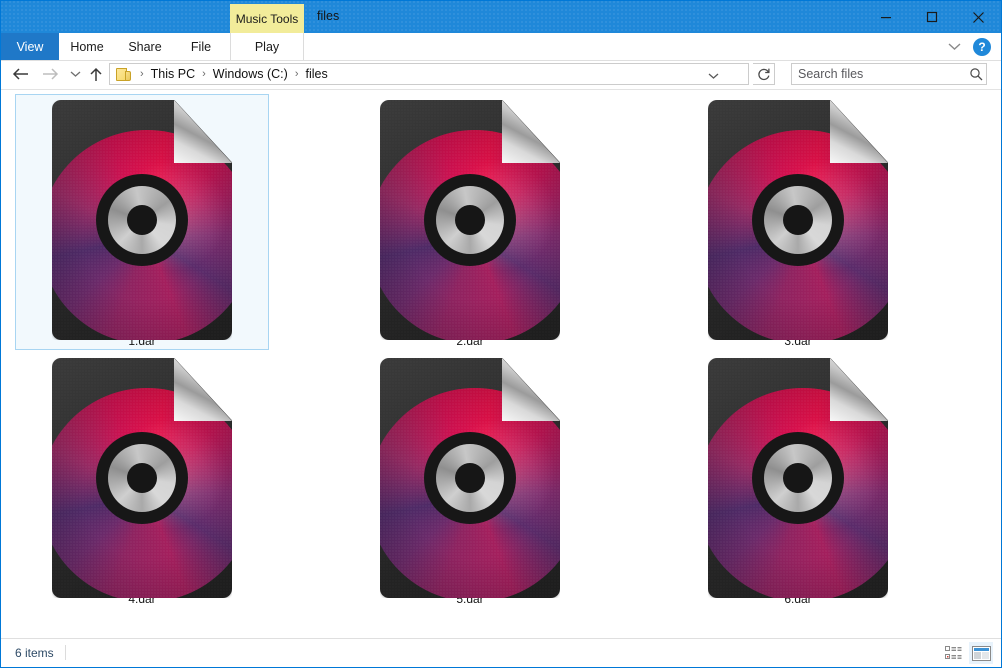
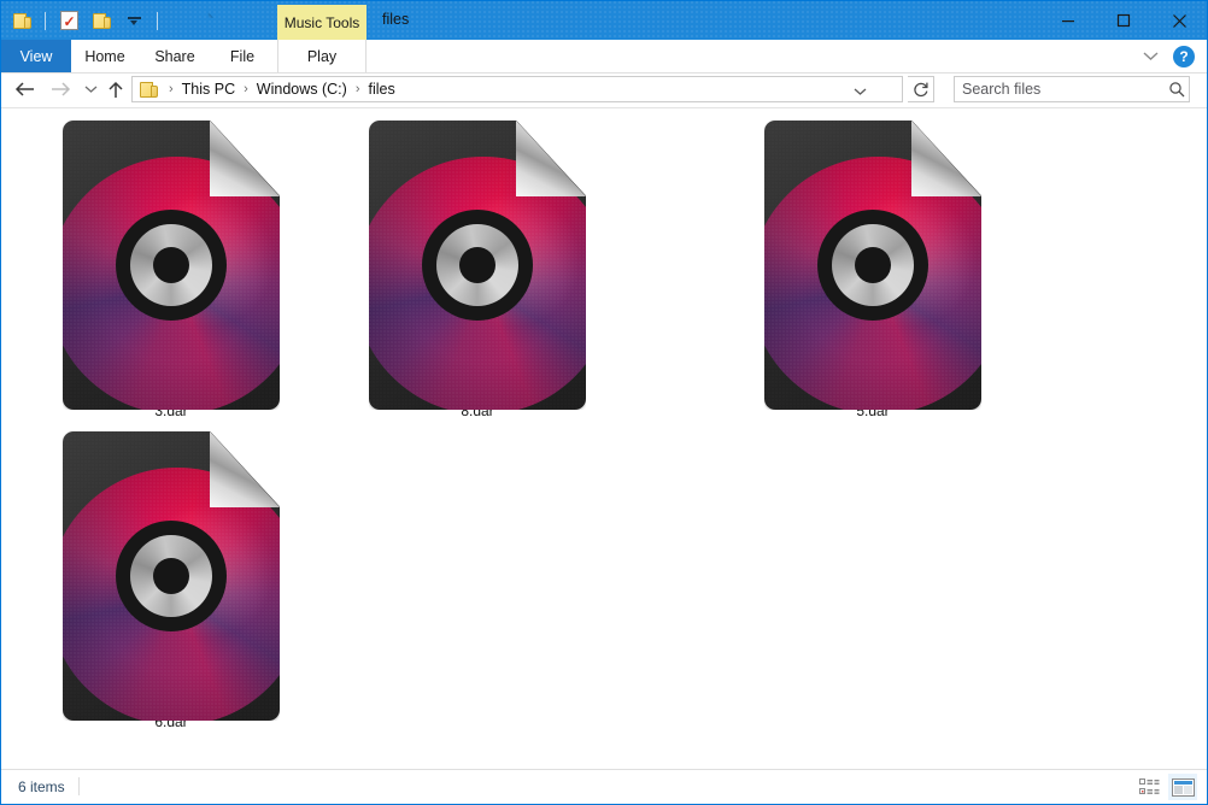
+ ✓
  Music Tools
  files
  View
  Home
  Share
  File
  Play
  ?
  ›
  This PC
  ›
  Windows (C:)
  ›
  files
  Search files
- 1.dar
- 2.dar
  3.dar
- 4.dar
+ 8.dar
  5.dar
  6.dar
  6 items
